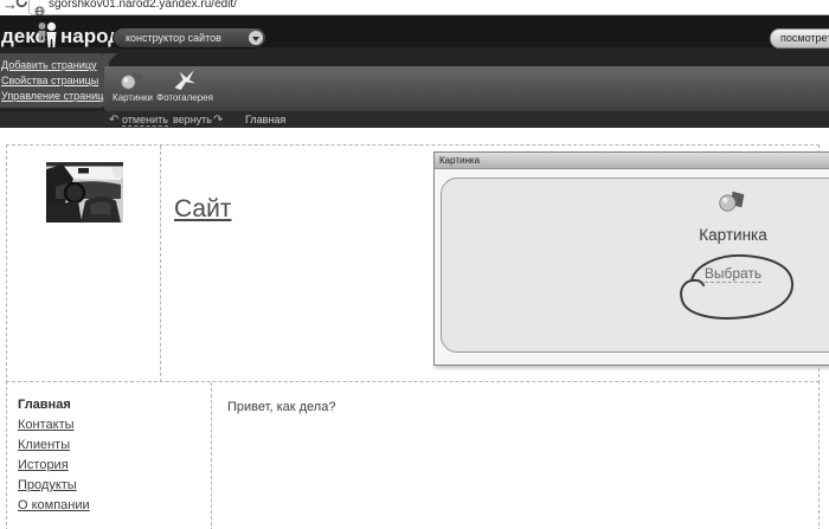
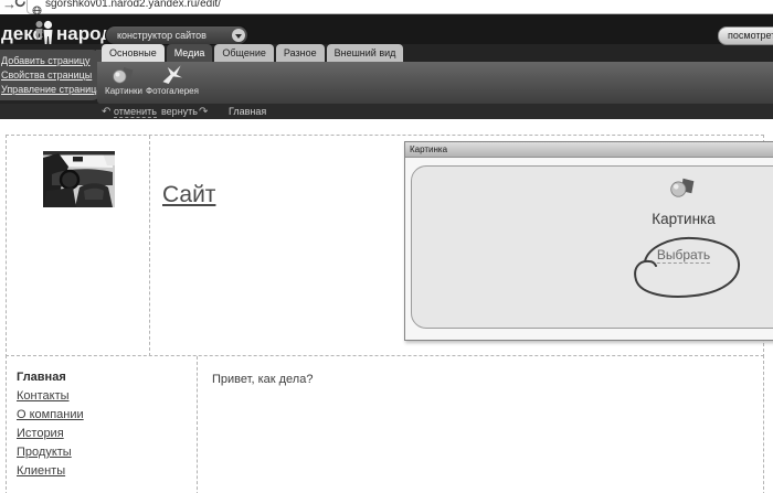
  →
  sgorshkov01.narod2.yandex.ru/edit/
  дек
  наро
  конструктор сайтов
  посмотре
  Добавить страницу
  Свойства страницы
  Управление страниц
+ Основные
+ Медиа
+ Общение
+ Разное
+ Внешний вид
  Картинки
  Фотогалерея
  ↶
  отменить
  вернуть
  ↷
  Главная
  Сайт
  Главная
  Контакты
- Клиенты
+ О компании
  История
  Продукты
- О компании
+ Клиенты
  Привет, как дела?
  Картинка
  Картинка
  Выбрать
